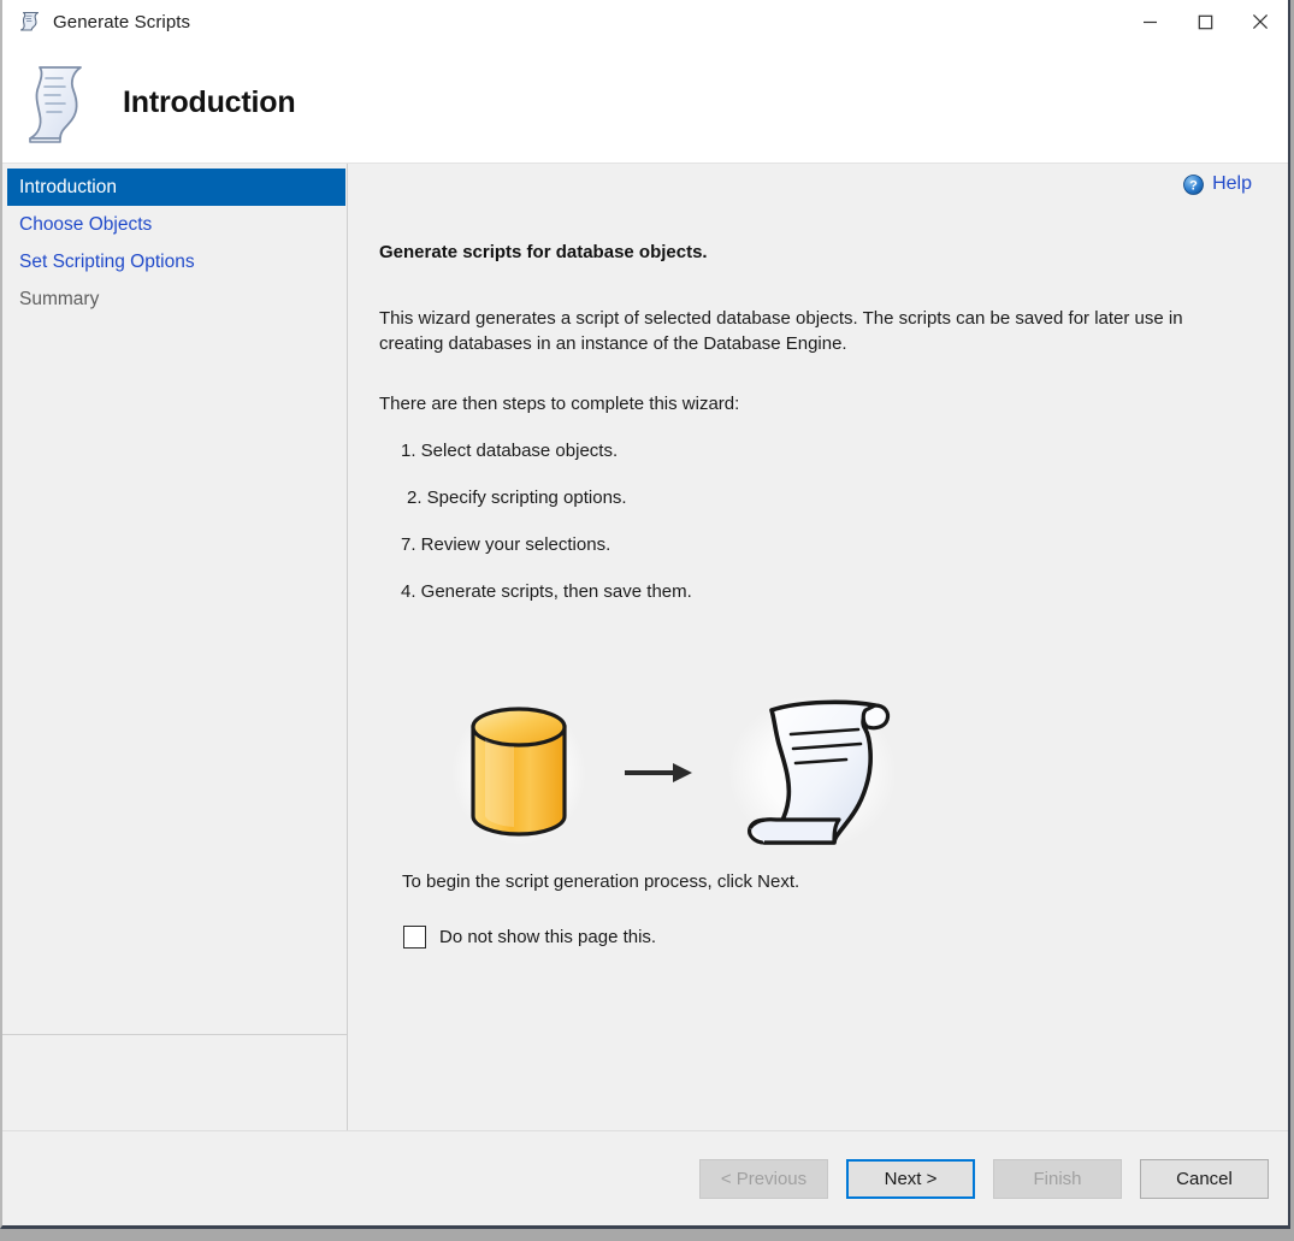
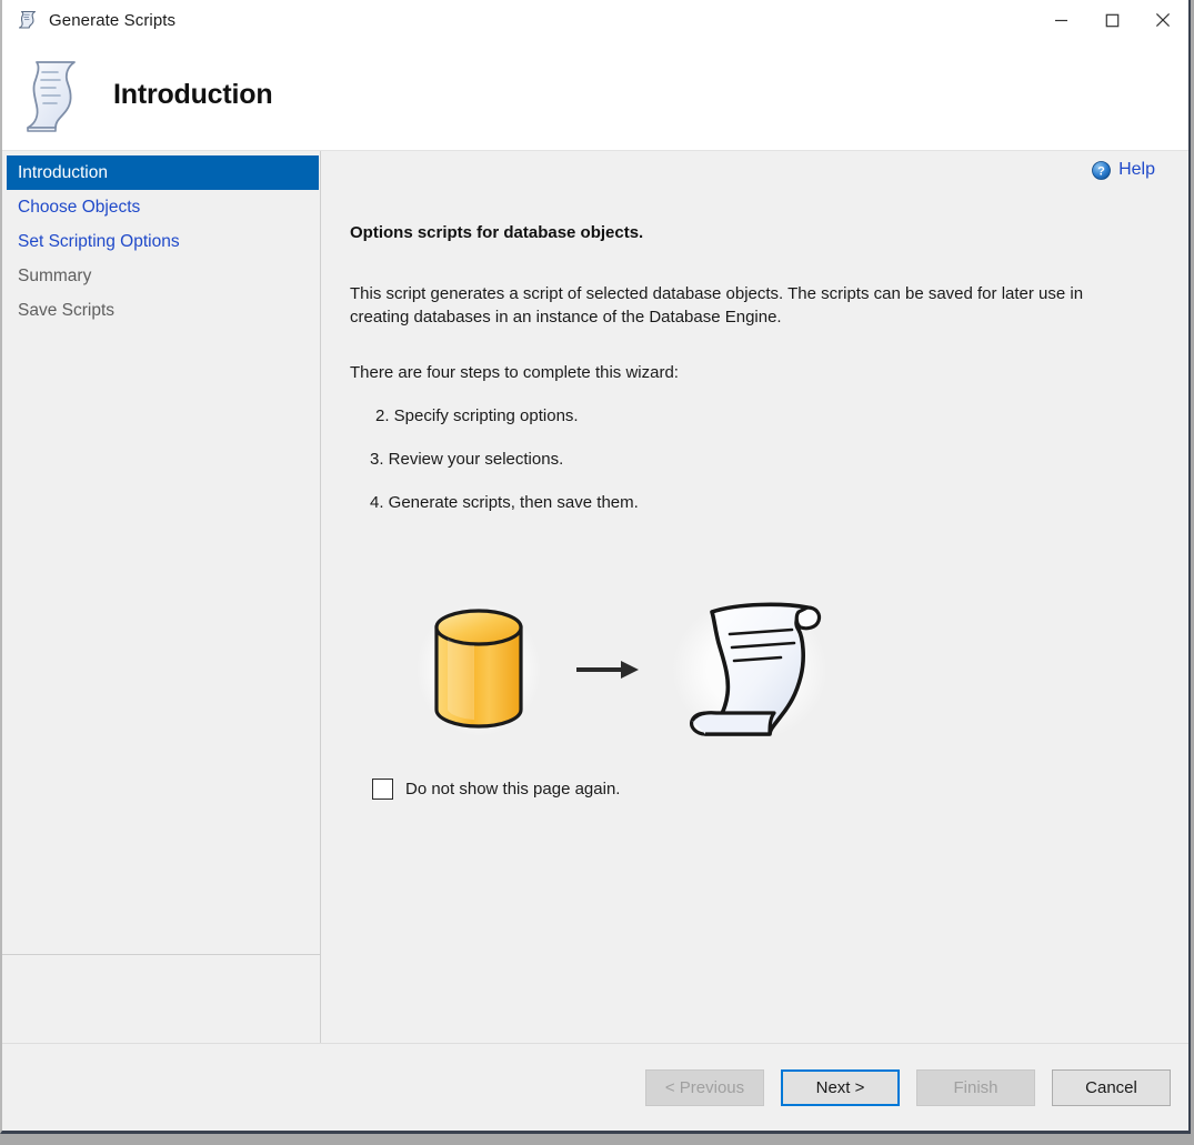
  Generate Scripts
  Introduction
  Introduction
  Choose Objects
  Set Scripting Options
  Summary
+ Save Scripts
  ?
  Help
- Generate scripts for database objects.
+ Options scripts for database objects.
- This wizard generates a script of selected database objects. The scripts can be saved for later use in creating databases in an instance of the Database Engine.
+ This script generates a script of selected database objects. The scripts can be saved for later use in creating databases in an instance of the Database Engine.
- There are then steps to complete this wizard:
+ There are four steps to complete this wizard:
- 1. Select database objects.
  2. Specify scripting options.
- 7. Review your selections.
+ 3. Review your selections.
  4. Generate scripts, then save them.
- To begin the script generation process, click Next.
- Do not show this page this.
+ Do not show this page again.
  < Previous
  Next >
  Finish
  Cancel
